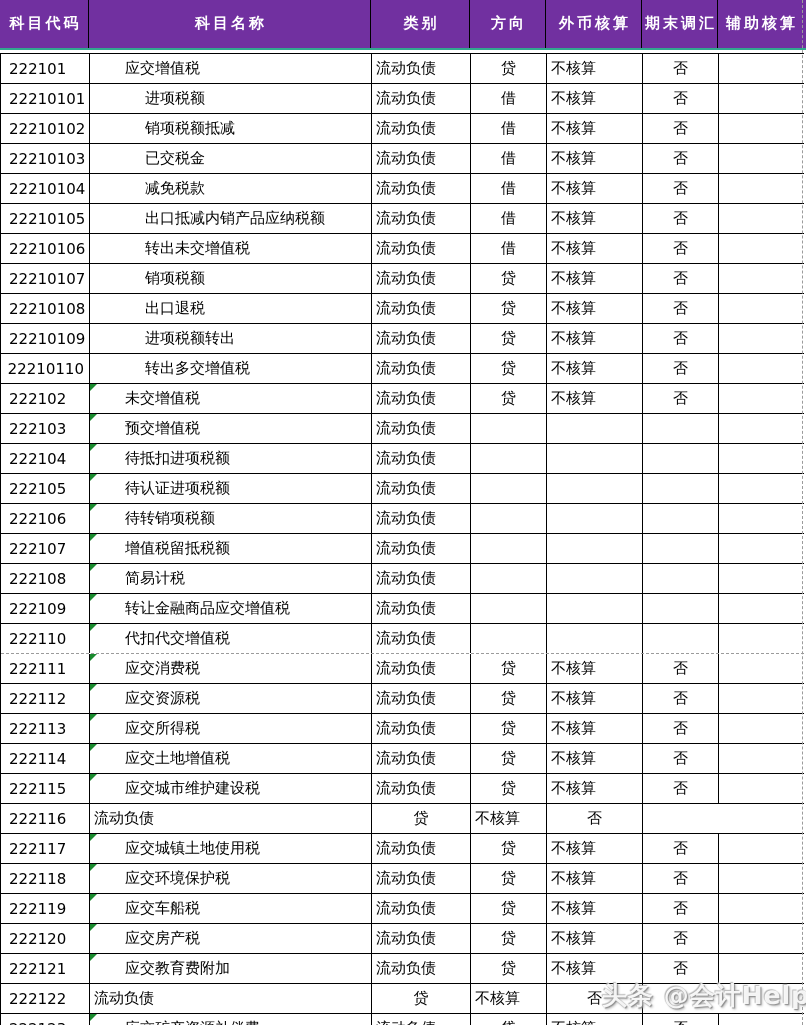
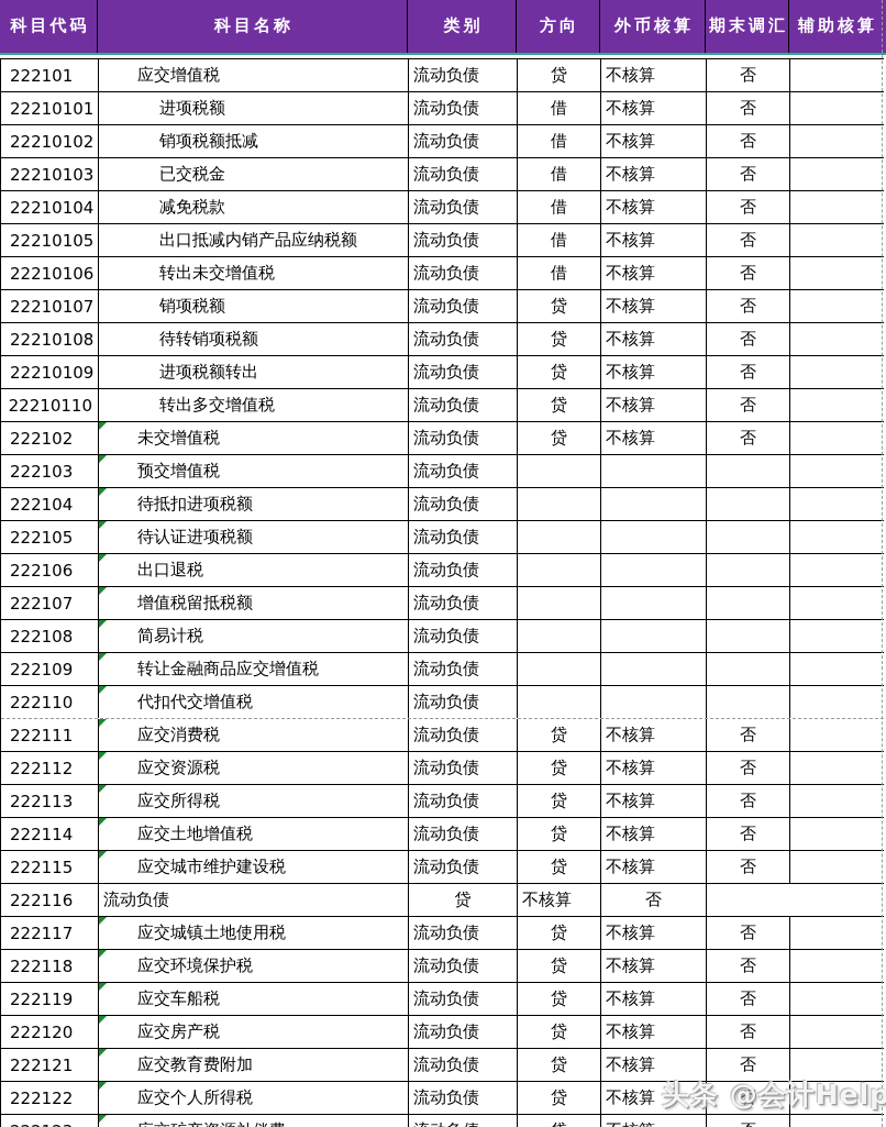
  科目代码
  科目名称
  类别
  方向
  外币核算
  期末调汇
  辅助核算
  222101
  应交增值税
  流动负债
  贷
  不核算
  否
  22210101
  进项税额
  流动负债
  借
  不核算
  否
  22210102
  销项税额抵减
  流动负债
  借
  不核算
  否
  22210103
  已交税金
  流动负债
  借
  不核算
  否
  22210104
  减免税款
  流动负债
  借
  不核算
  否
  22210105
  出口抵减内销产品应纳税额
  流动负债
  借
  不核算
  否
  22210106
  转出未交增值税
  流动负债
  借
  不核算
  否
  22210107
  销项税额
  流动负债
  贷
  不核算
  否
  22210108
- 出口退税
+ 待转销项税额
  流动负债
  贷
  不核算
  否
  22210109
  进项税额转出
  流动负债
  贷
  不核算
  否
  22210110
  转出多交增值税
  流动负债
  贷
  不核算
  否
  222102
  未交增值税
  流动负债
  贷
  不核算
  否
  222103
  预交增值税
  流动负债
  222104
  待抵扣进项税额
  流动负债
  222105
  待认证进项税额
  流动负债
  222106
- 待转销项税额
+ 出口退税
  流动负债
  222107
  增值税留抵税额
  流动负债
  222108
  简易计税
  流动负债
  222109
  转让金融商品应交增值税
  流动负债
  222110
  代扣代交增值税
  流动负债
  222111
  应交消费税
  流动负债
  贷
  不核算
  否
  222112
  应交资源税
  流动负债
  贷
  不核算
  否
  222113
  应交所得税
  流动负债
  贷
  不核算
  否
  222114
  应交土地增值税
  流动负债
  贷
  不核算
  否
  222115
  应交城市维护建设税
  流动负债
  贷
  不核算
  否
  222116
  流动负债
  贷
  不核算
  否
  222117
  应交城镇土地使用税
  流动负债
  贷
  不核算
  否
  222118
  应交环境保护税
  流动负债
  贷
  不核算
  否
  222119
  应交车船税
  流动负债
  贷
  不核算
  否
  222120
  应交房产税
  流动负债
  贷
  不核算
  否
  222121
  应交教育费附加
  流动负债
  贷
  不核算
  否
  222122
+ 应交个人所得税
  流动负债
  贷
  不核算
  否
  头条 @会计Help
